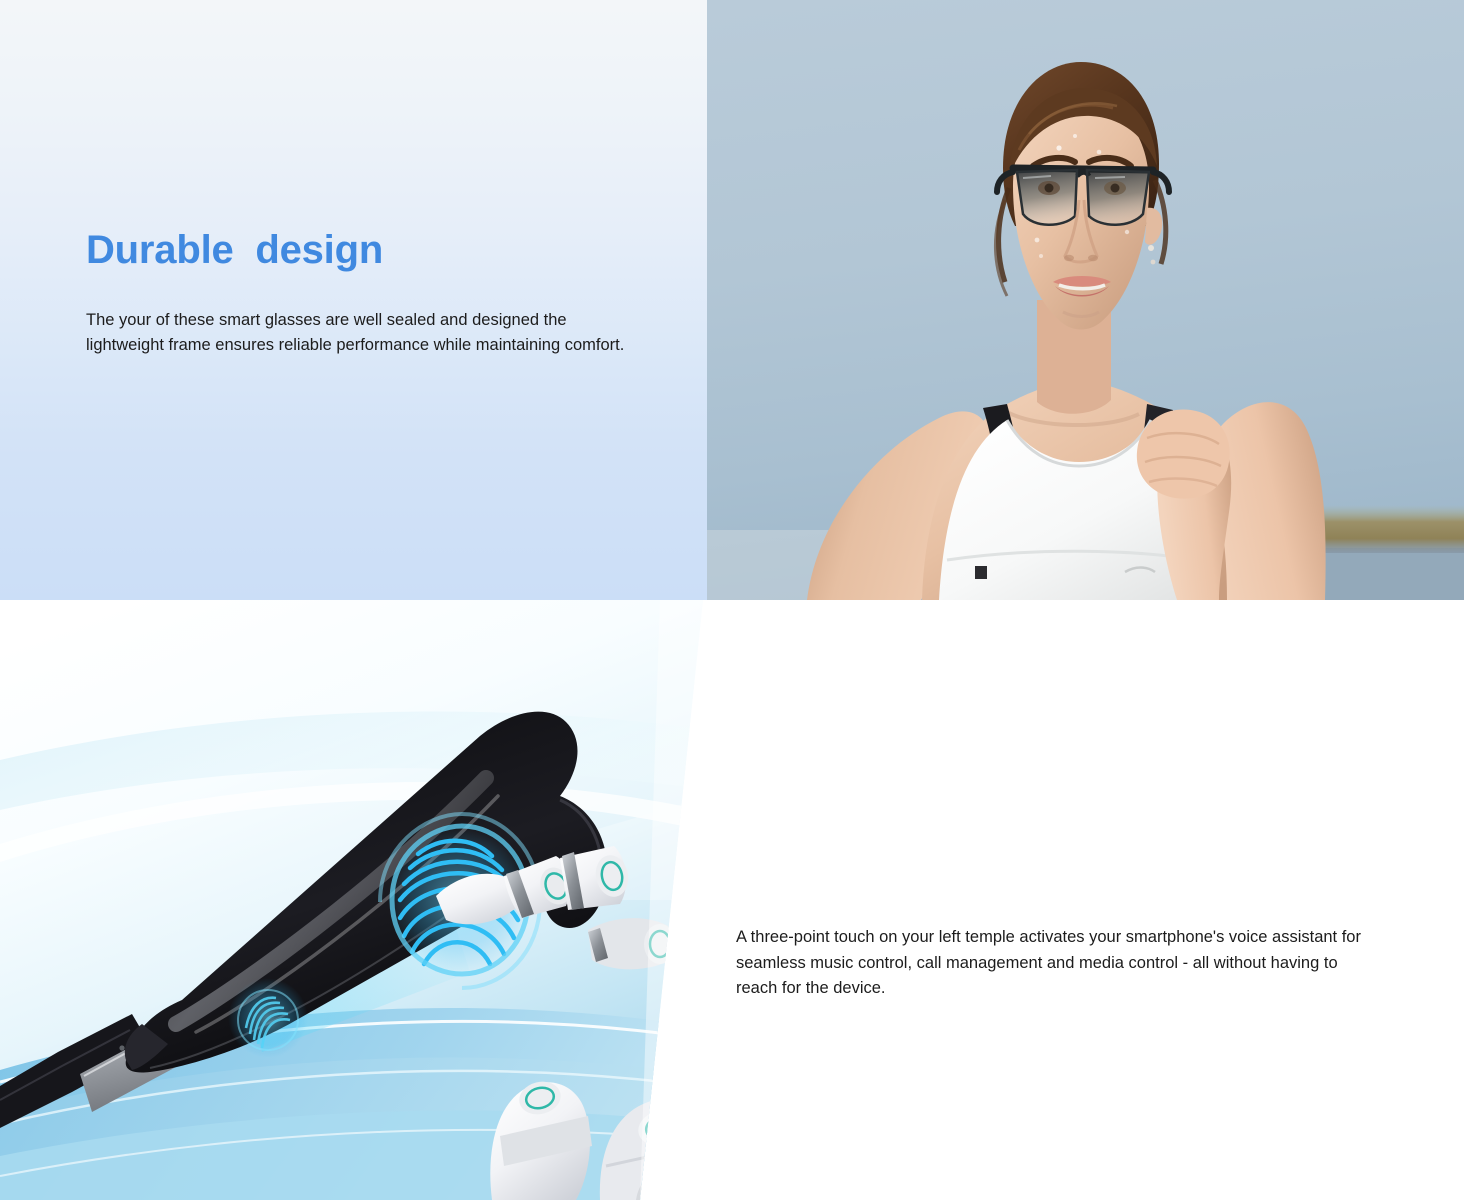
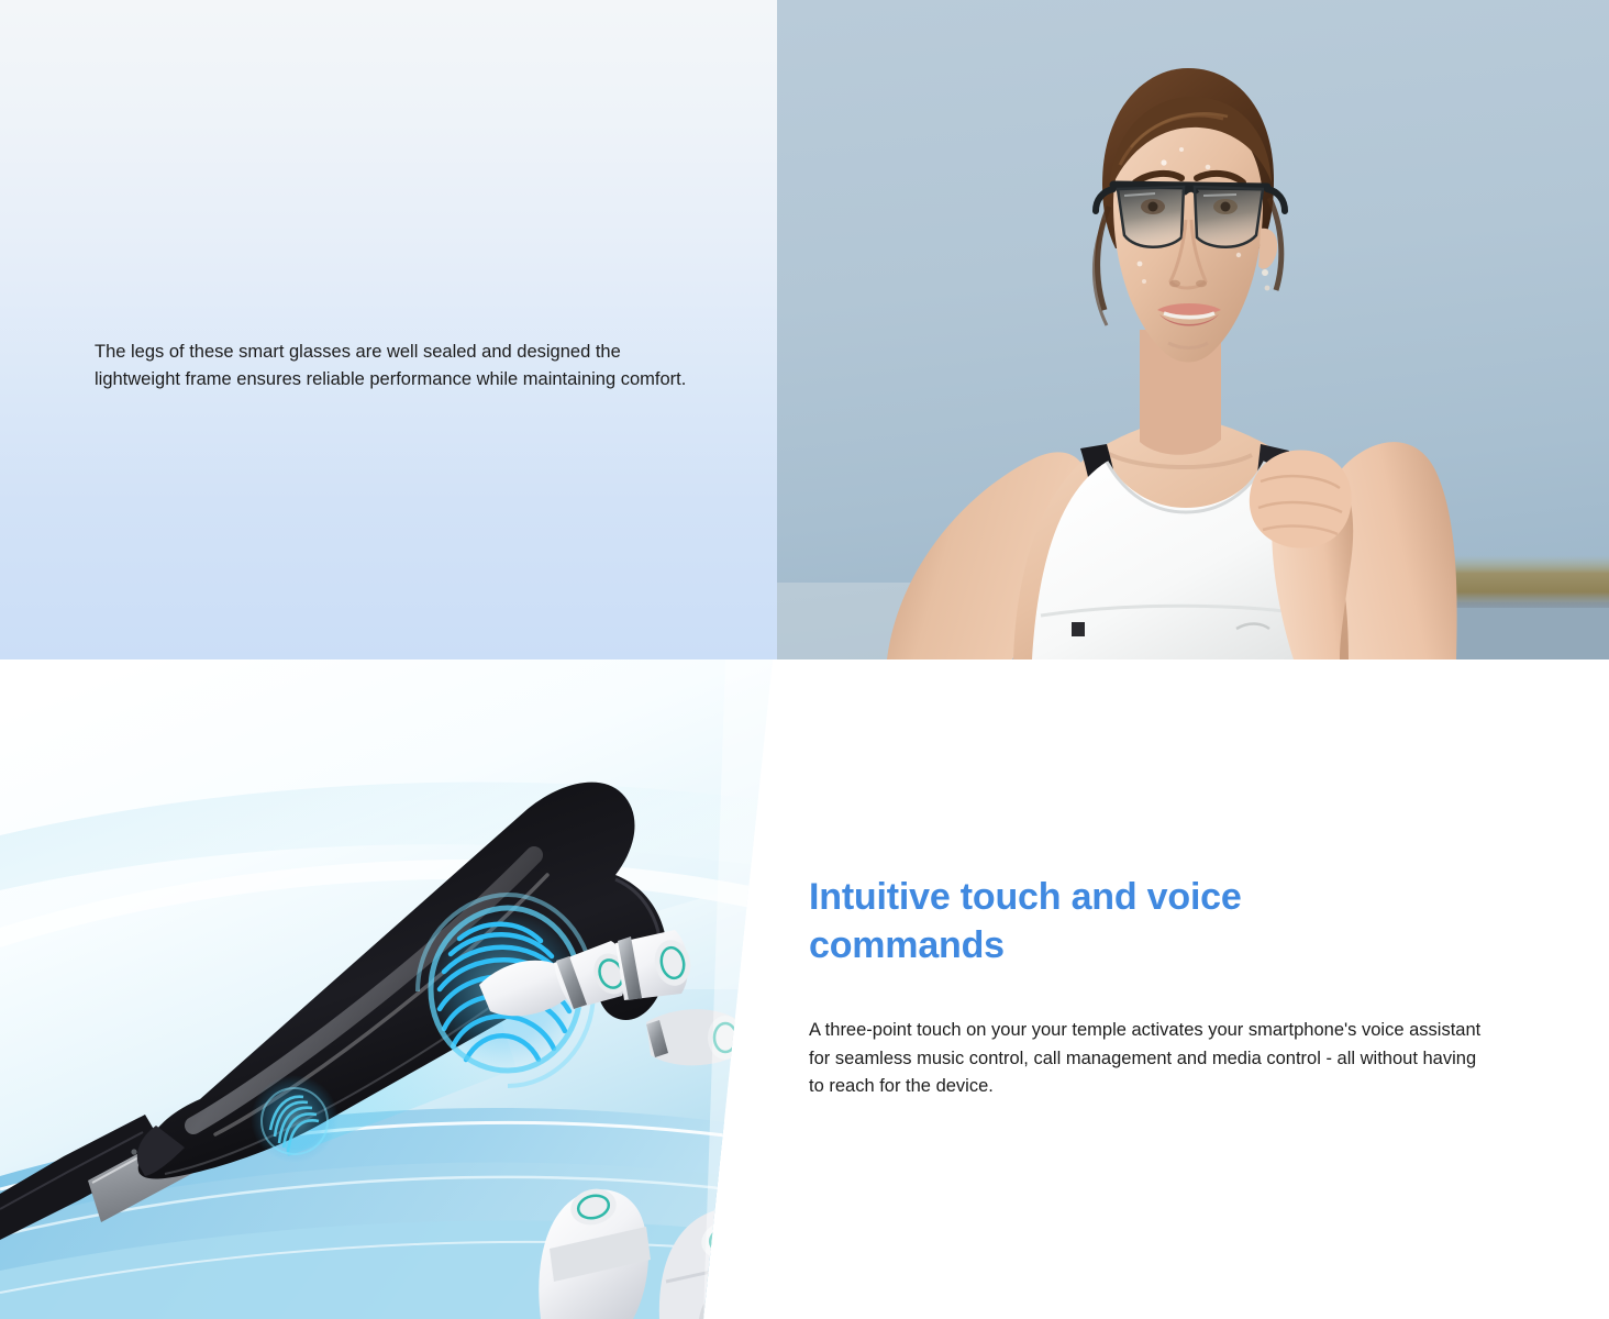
- Durable design
- The your of these smart glasses are well sealed and designed the lightweight frame ensures reliable performance while maintaining comfort.
+ The legs of these smart glasses are well sealed and designed the lightweight frame ensures reliable performance while maintaining comfort.
+ Intuitive touch and voice commands
- A three-point touch on your left temple activates your smartphone's voice assistant for seamless music control, call management and media control - all without having to reach for the device.
+ A three-point touch on your your temple activates your smartphone's voice assistant for seamless music control, call management and media control - all without having to reach for the device.
